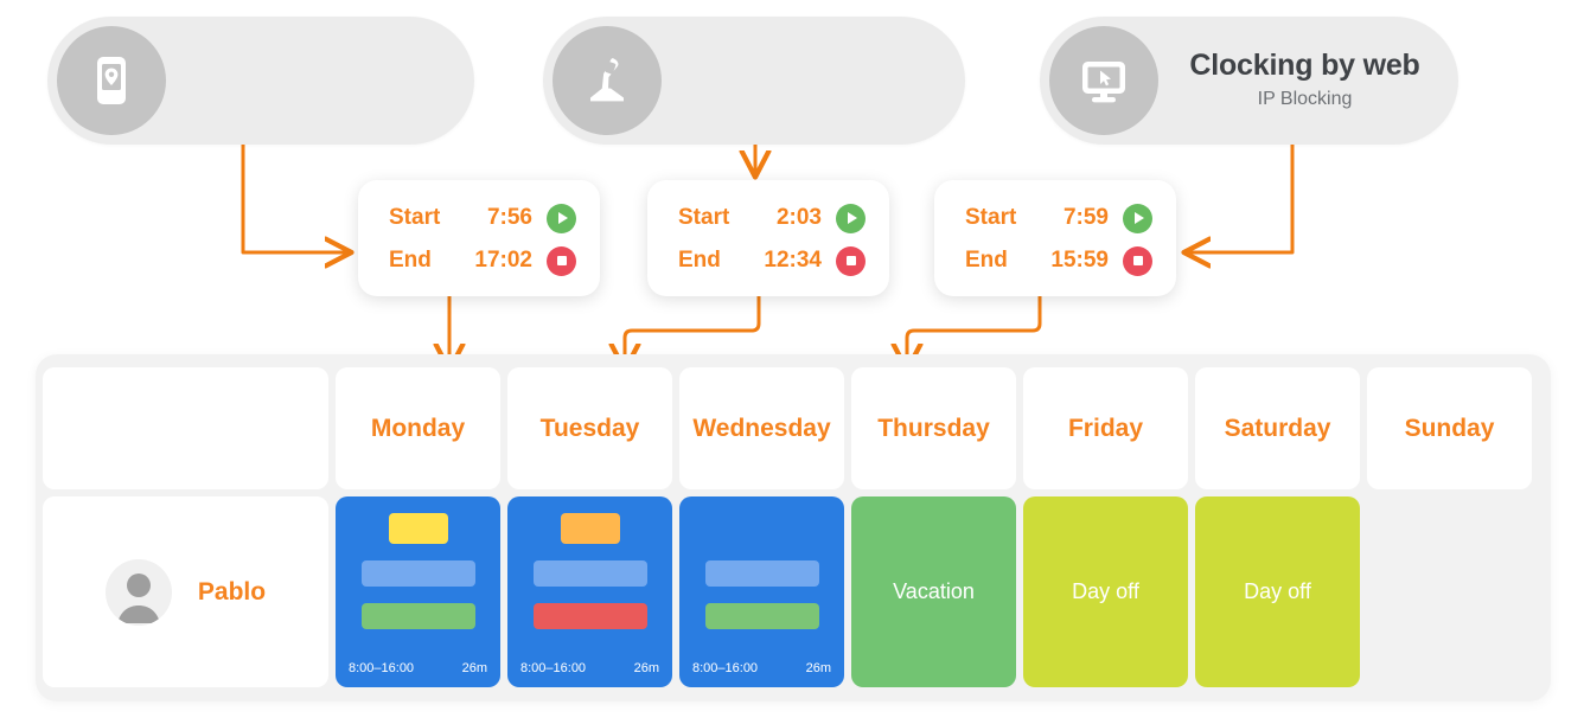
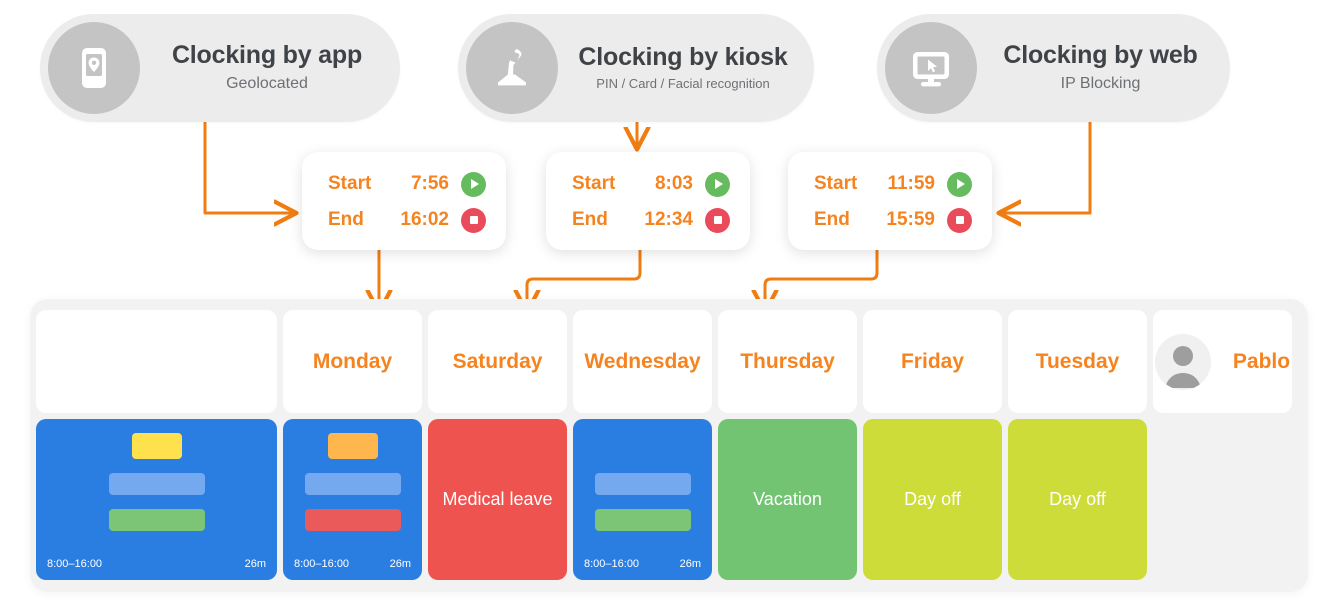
+ Clocking by app
+ Geolocated
+ Clocking by kiosk
+ PIN / Card / Facial recognition
  Clocking by web
  IP Blocking
  Start
  7:56
  End
- 17:02
+ 16:02
  Start
- 2:03
+ 8:03
  End
  12:34
  Start
- 7:59
+ 11:59
  End
  15:59
  Monday
- Tuesday
+ Saturday
  Wednesday
  Thursday
  Friday
- Saturday
+ Tuesday
- Sunday
  Pablo
  8:00–16:00
  26m
  8:00–16:00
  26m
+ Medical leave
  8:00–16:00
  26m
  Vacation
  Day off
  Day off
